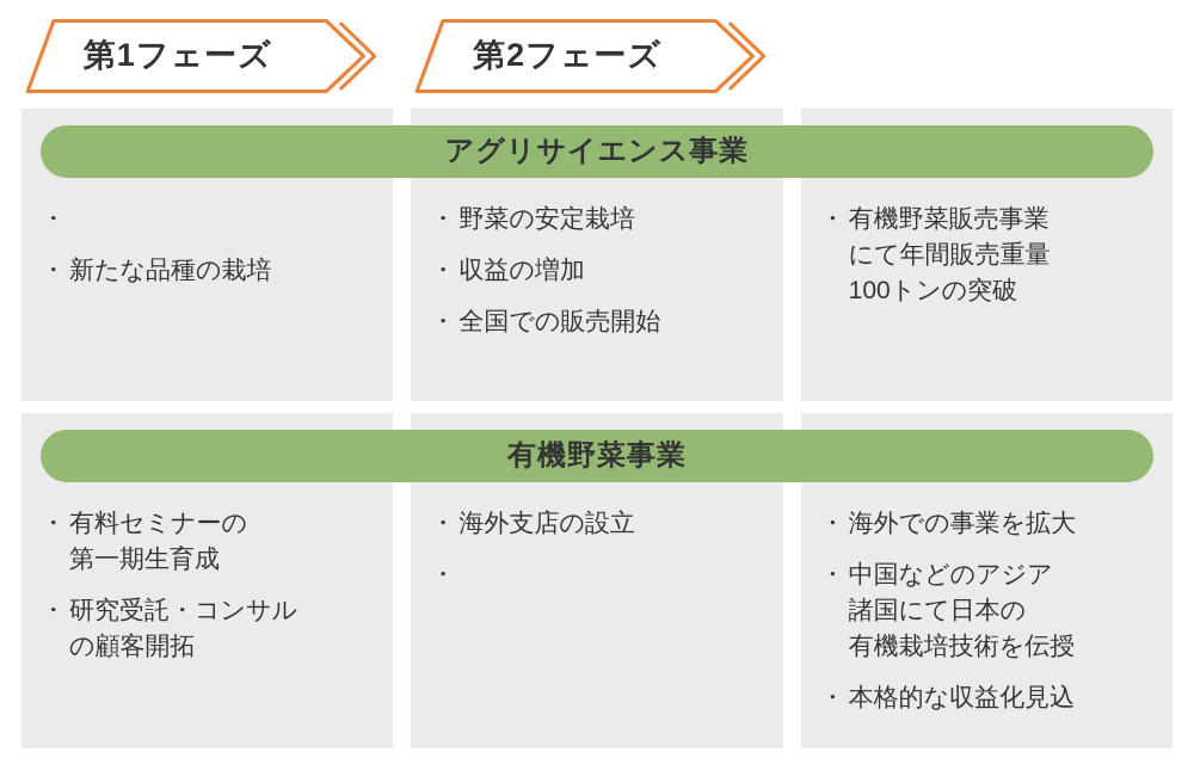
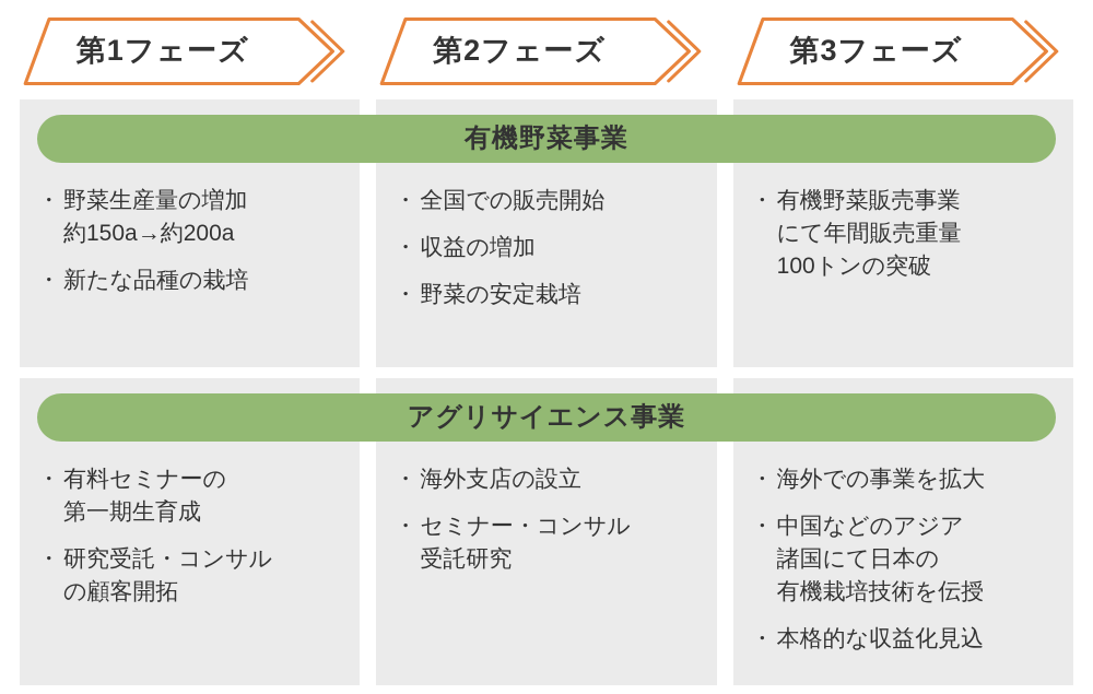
  第1フェーズ
  第2フェーズ
+ 第3フェーズ
- アグリサイエンス事業
+ 有機野菜事業
  ・
+ 野菜生産量の増加
+ 約150a→約200a
  ・
  新たな品種の栽培
  ・
- 野菜の安定栽培
+ 全国での販売開始
  ・
  収益の増加
  ・
- 全国での販売開始
+ 野菜の安定栽培
  ・
  有機野菜販売事業
  にて年間販売重量
  100トンの突破
- 有機野菜事業
+ アグリサイエンス事業
  ・
  有料セミナーの
  第一期生育成
  ・
  研究受託・コンサル
  の顧客開拓
  ・
  海外支店の設立
  ・
+ セミナー・コンサル
+ 受託研究
  ・
  海外での事業を拡大
  ・
  中国などのアジア
  諸国にて日本の
  有機栽培技術を伝授
  ・
  本格的な収益化見込
